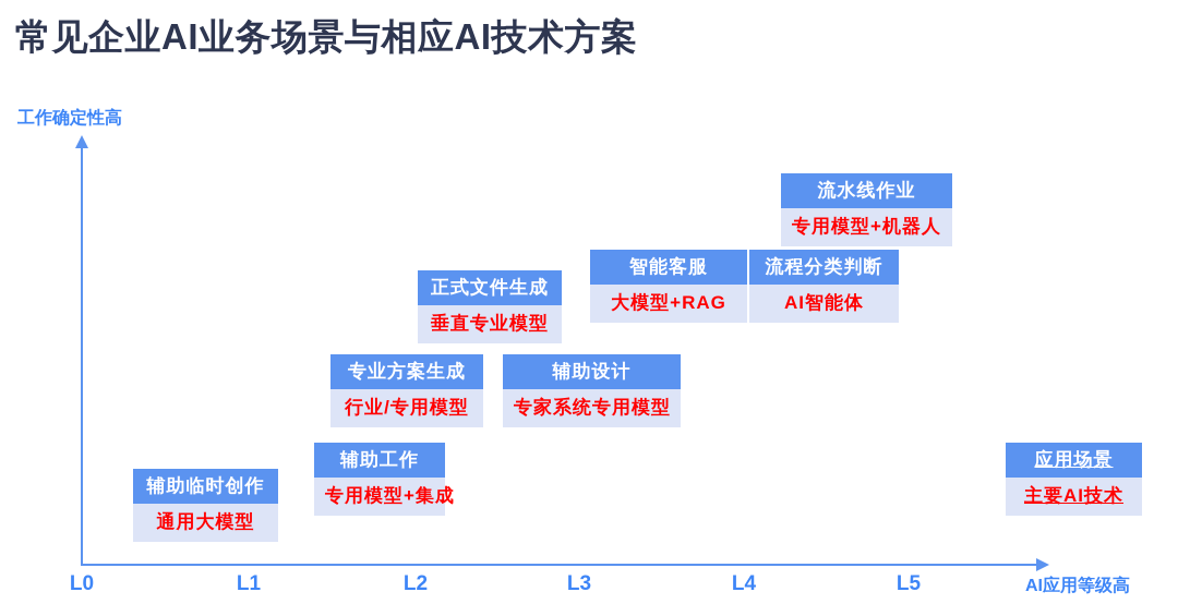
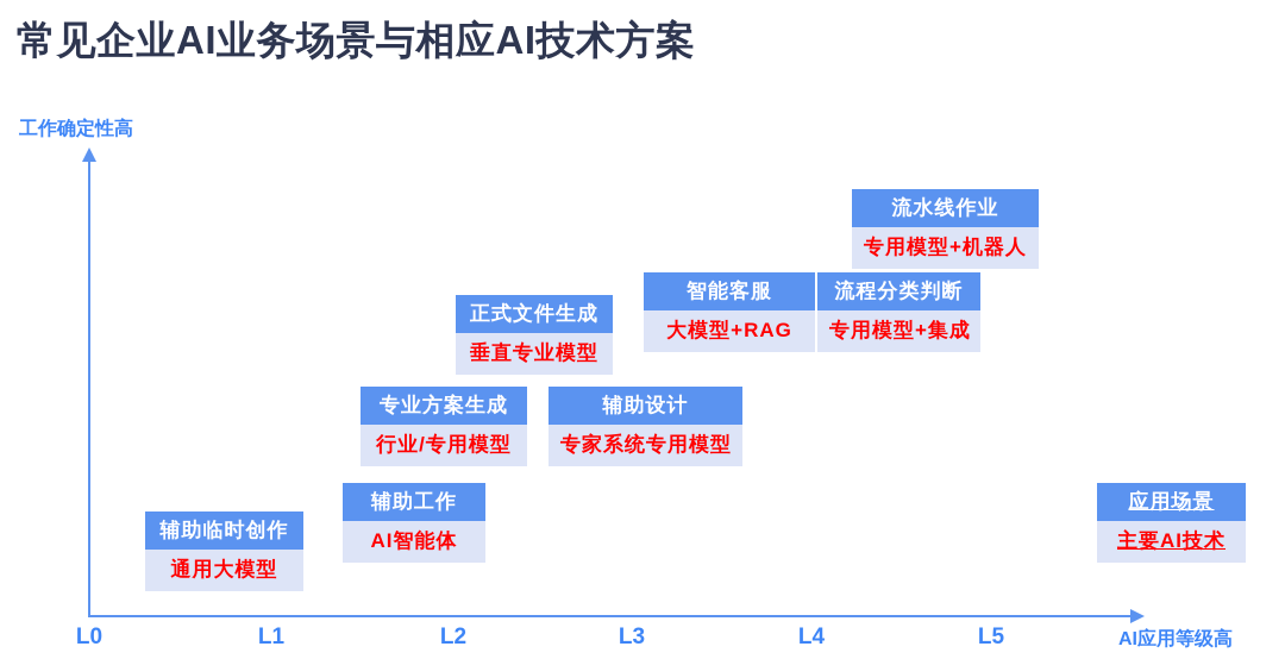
  常见企业AI业务场景与相应AI技术方案
  工作确定性高
  AI应用等级高
  L0
  L1
  L2
  L3
  L4
  L5
  辅助临时创作
  通用大模型
  辅助工作
- 专用模型+集成
+ AI智能体
  专业方案生成
  行业/专用模型
  辅助设计
  专家系统专用模型
  正式文件生成
  垂直专业模型
  智能客服
  大模型+RAG
  流程分类判断
- AI智能体
+ 专用模型+集成
  流水线作业
  专用模型+机器人
  应用场景
  主要AI技术
